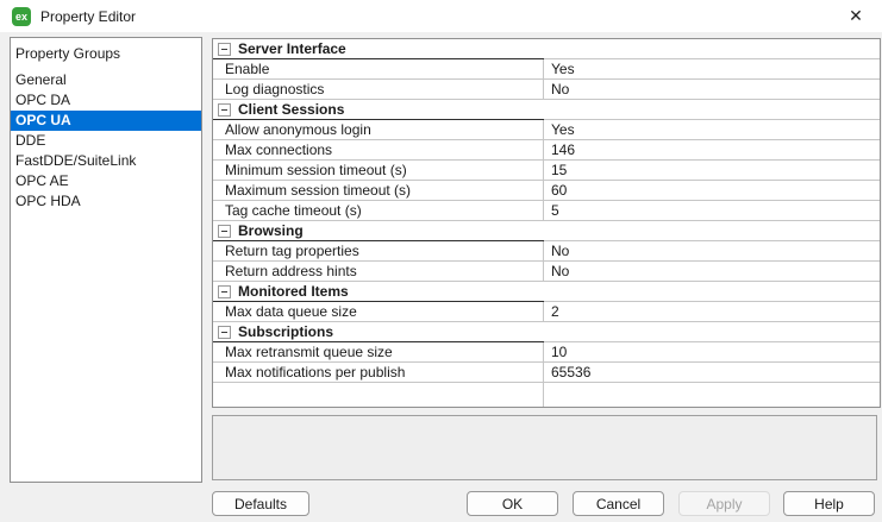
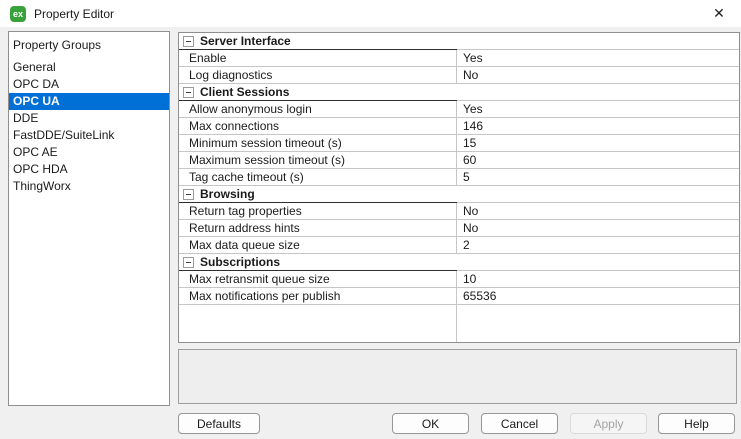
  ex
  Property Editor
  ✕
  Property Groups
  General
  OPC DA
  OPC UA
  DDE
  FastDDE/SuiteLink
  OPC AE
  OPC HDA
+ ThingWorx
  Server Interface
  Enable
  Yes
  Log diagnostics
  No
  Client Sessions
  Allow anonymous login
  Yes
  Max connections
  146
  Minimum session timeout (s)
  15
  Maximum session timeout (s)
  60
  Tag cache timeout (s)
  5
  Browsing
  Return tag properties
  No
  Return address hints
  No
- Monitored Items
  Max data queue size
  2
  Subscriptions
  Max retransmit queue size
  10
  Max notifications per publish
  65536
  Defaults
  OK
  Cancel
  Apply
  Help
